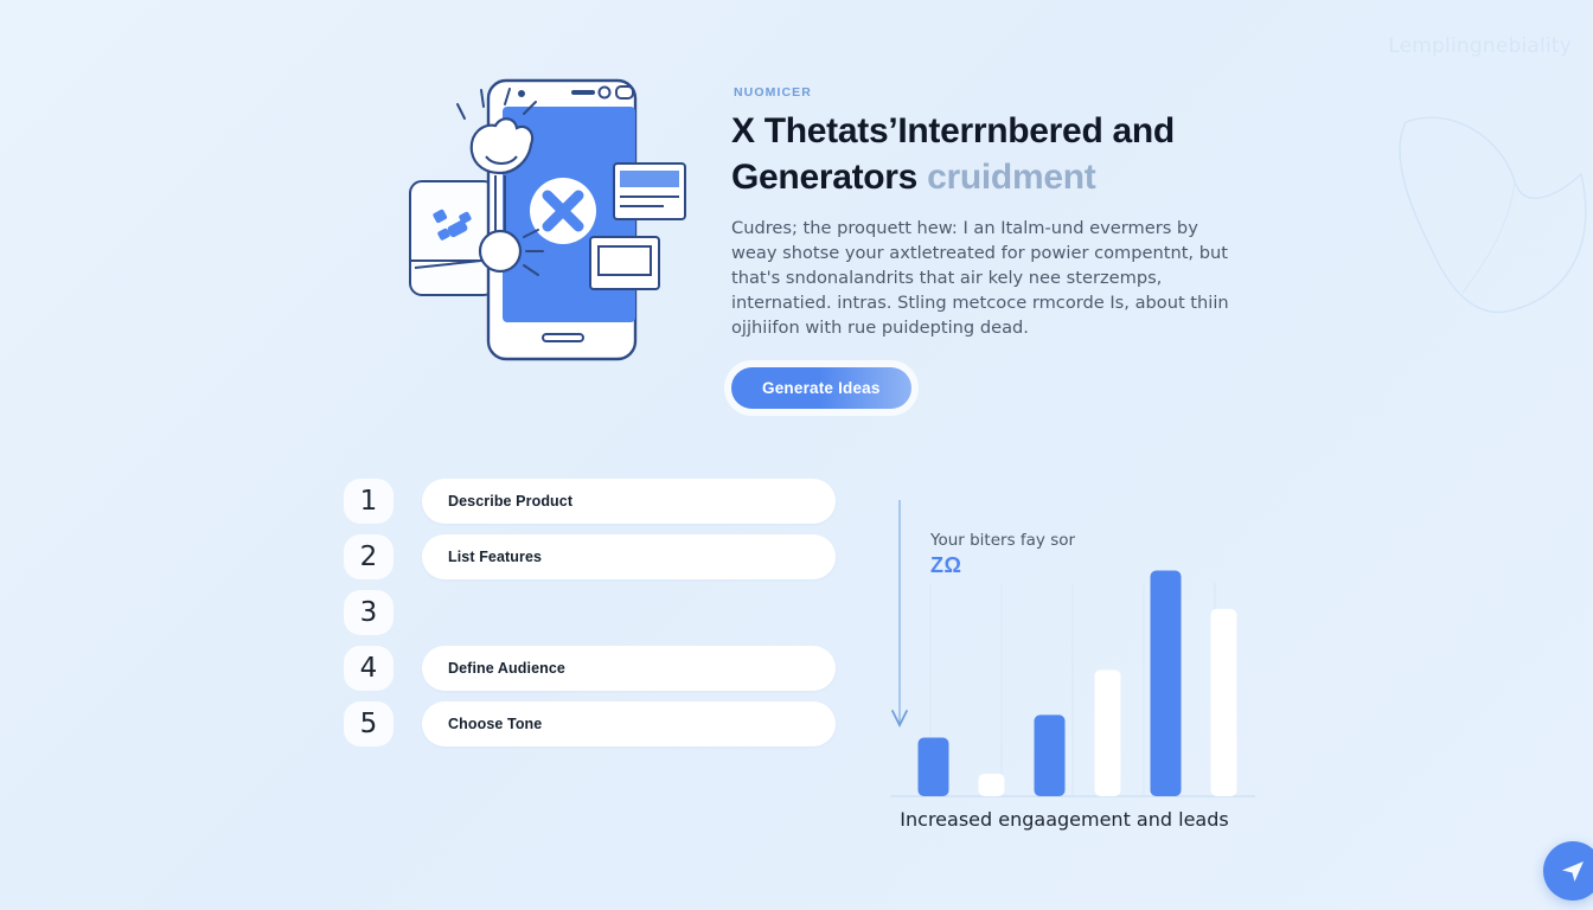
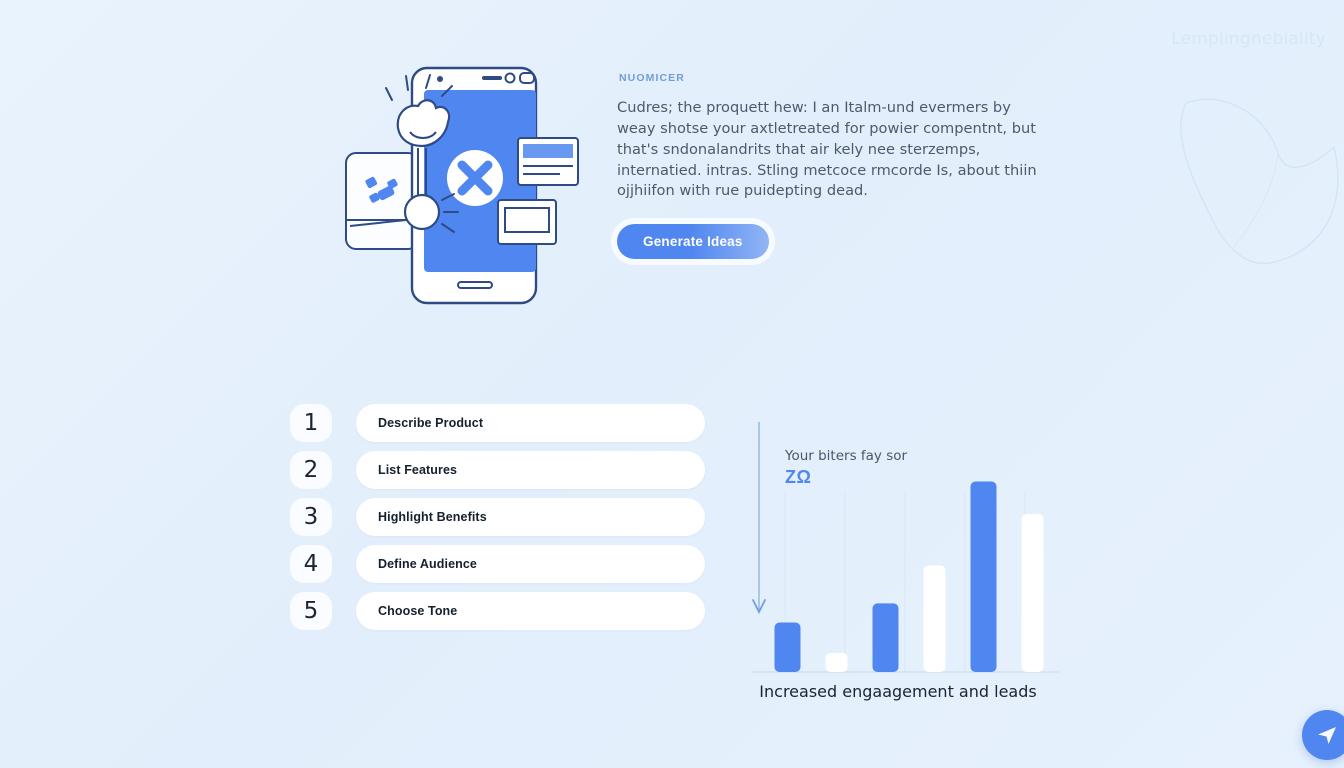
  NUOMICER
- X Thetats’Interrnbered and
- Generators cruidment
  Cudres; the proquett hew: I an Italm-und evermers by weay shotse your axtletreated for powier compentnt, but that's sndonalandrits that air kely nee sterzemps, internatied. intras. Stling metcoce rmcorde Is, about thiin ojjhiifon with rue puidepting dead.
  Generate Ideas
  1
  Describe Product
  2
  List Features
  3
+ Highlight Benefits
  4
  Define Audience
  5
  Choose Tone
  Your biters fay sor
  ZΩ
  Increased engaagement and leads
